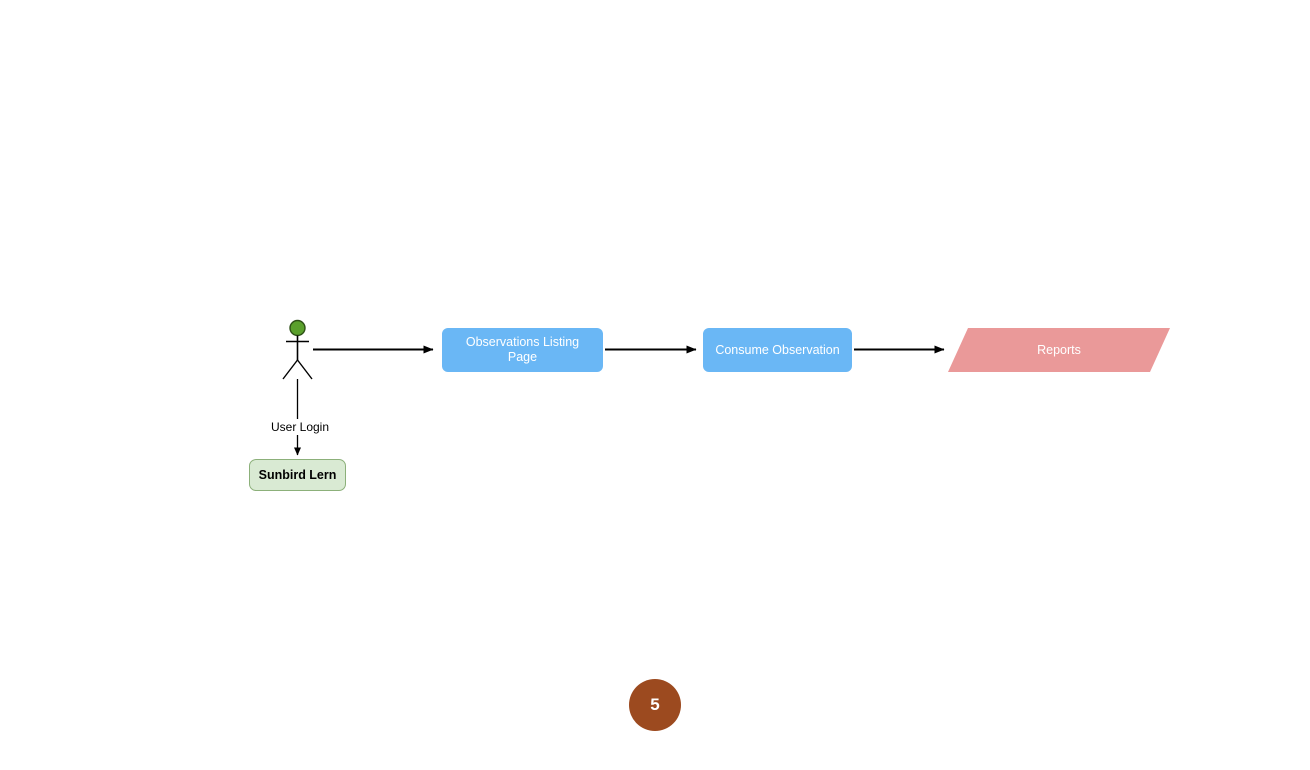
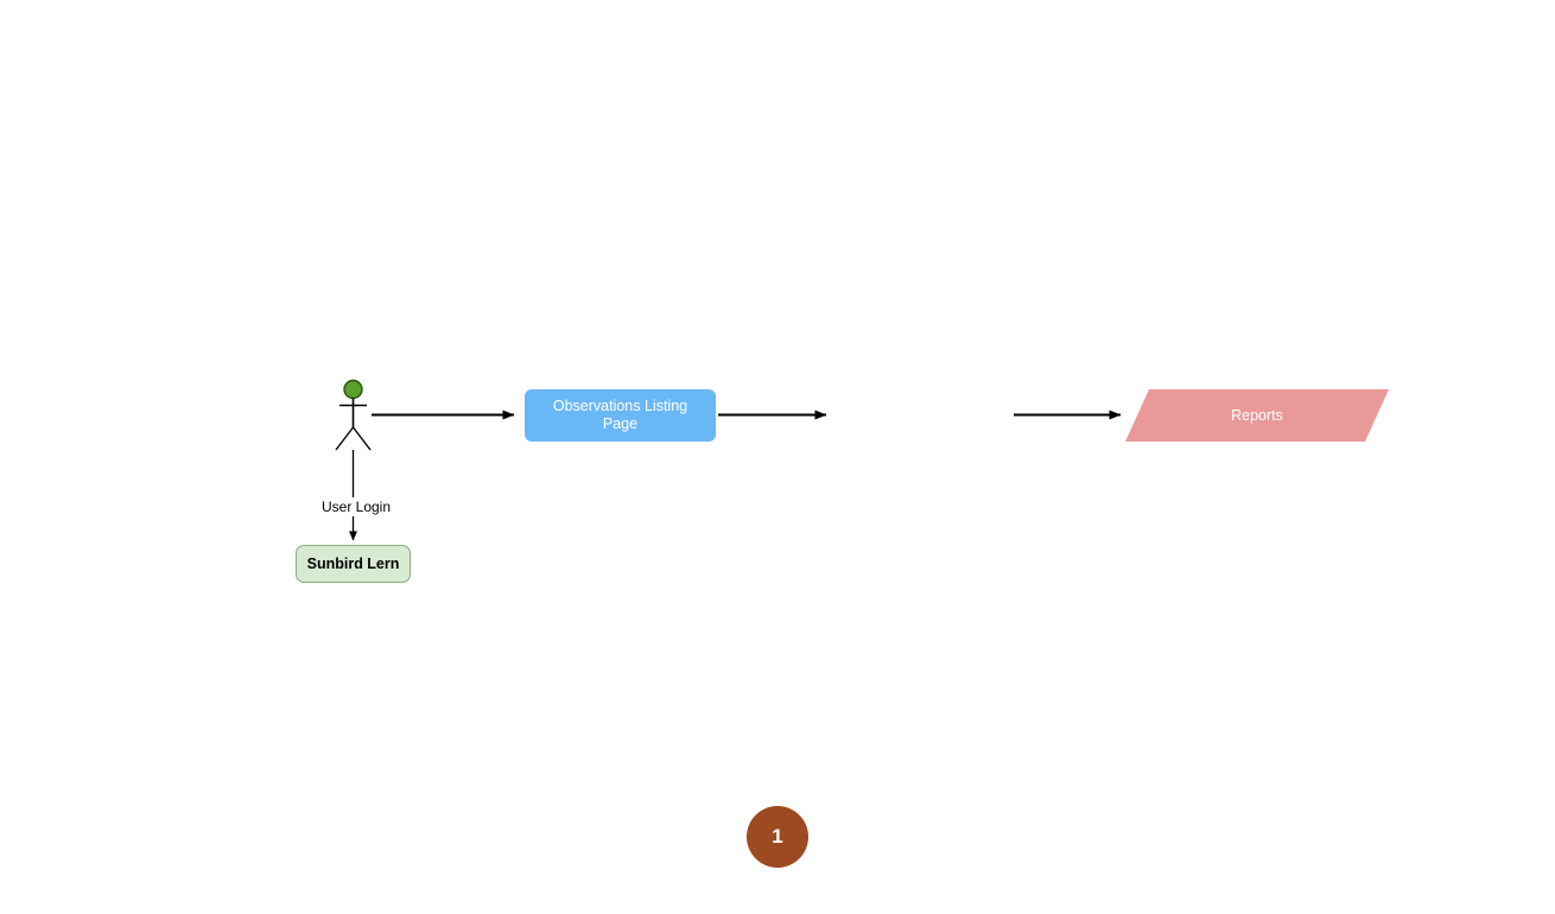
  Observations Listing Page
- Consume Observation
  Reports
  User Login
  Sunbird Lern
- 5
+ 1
